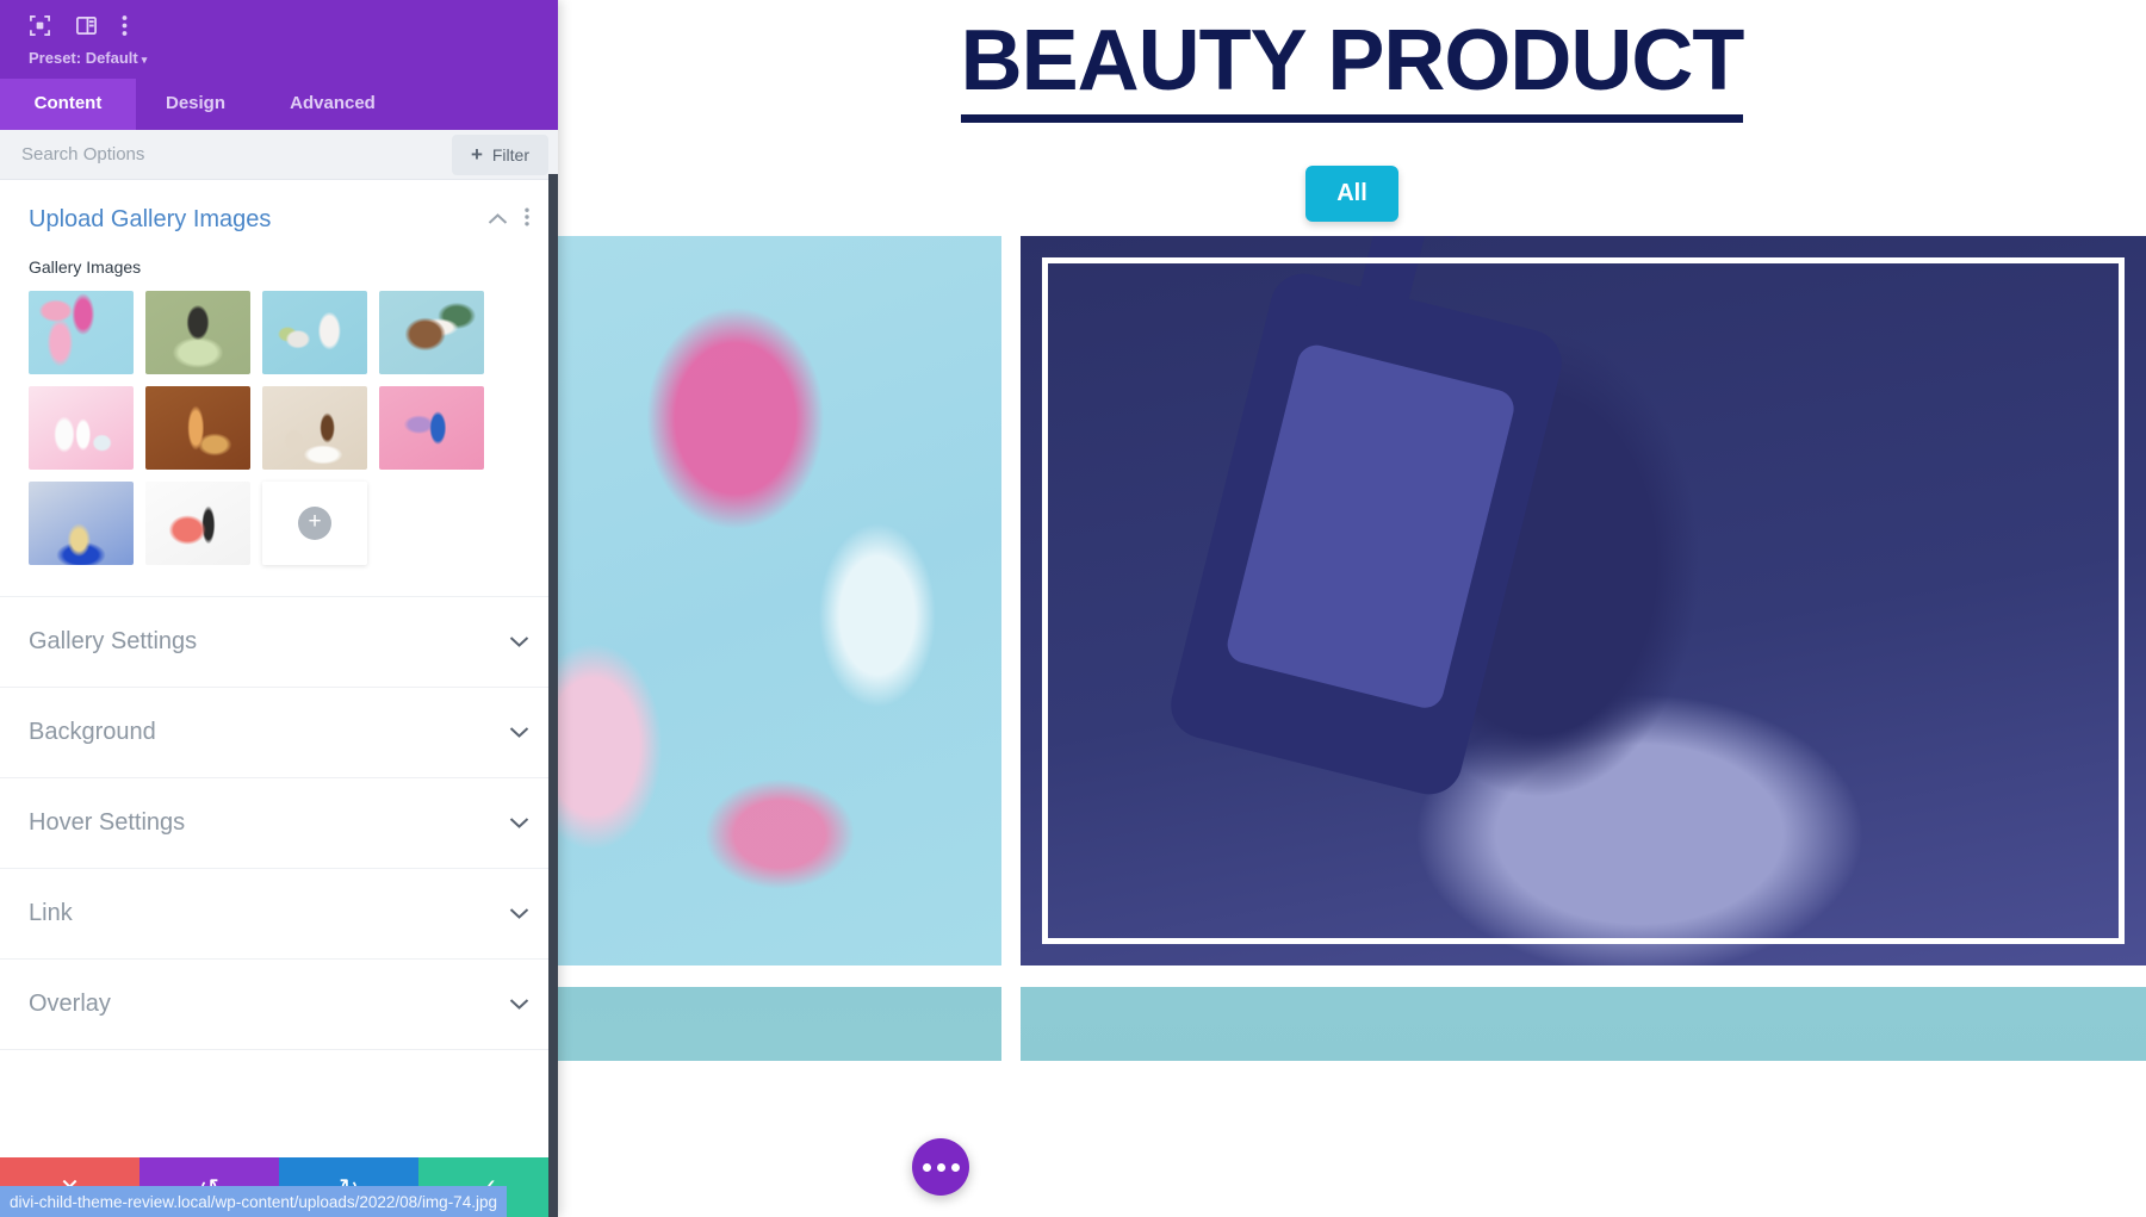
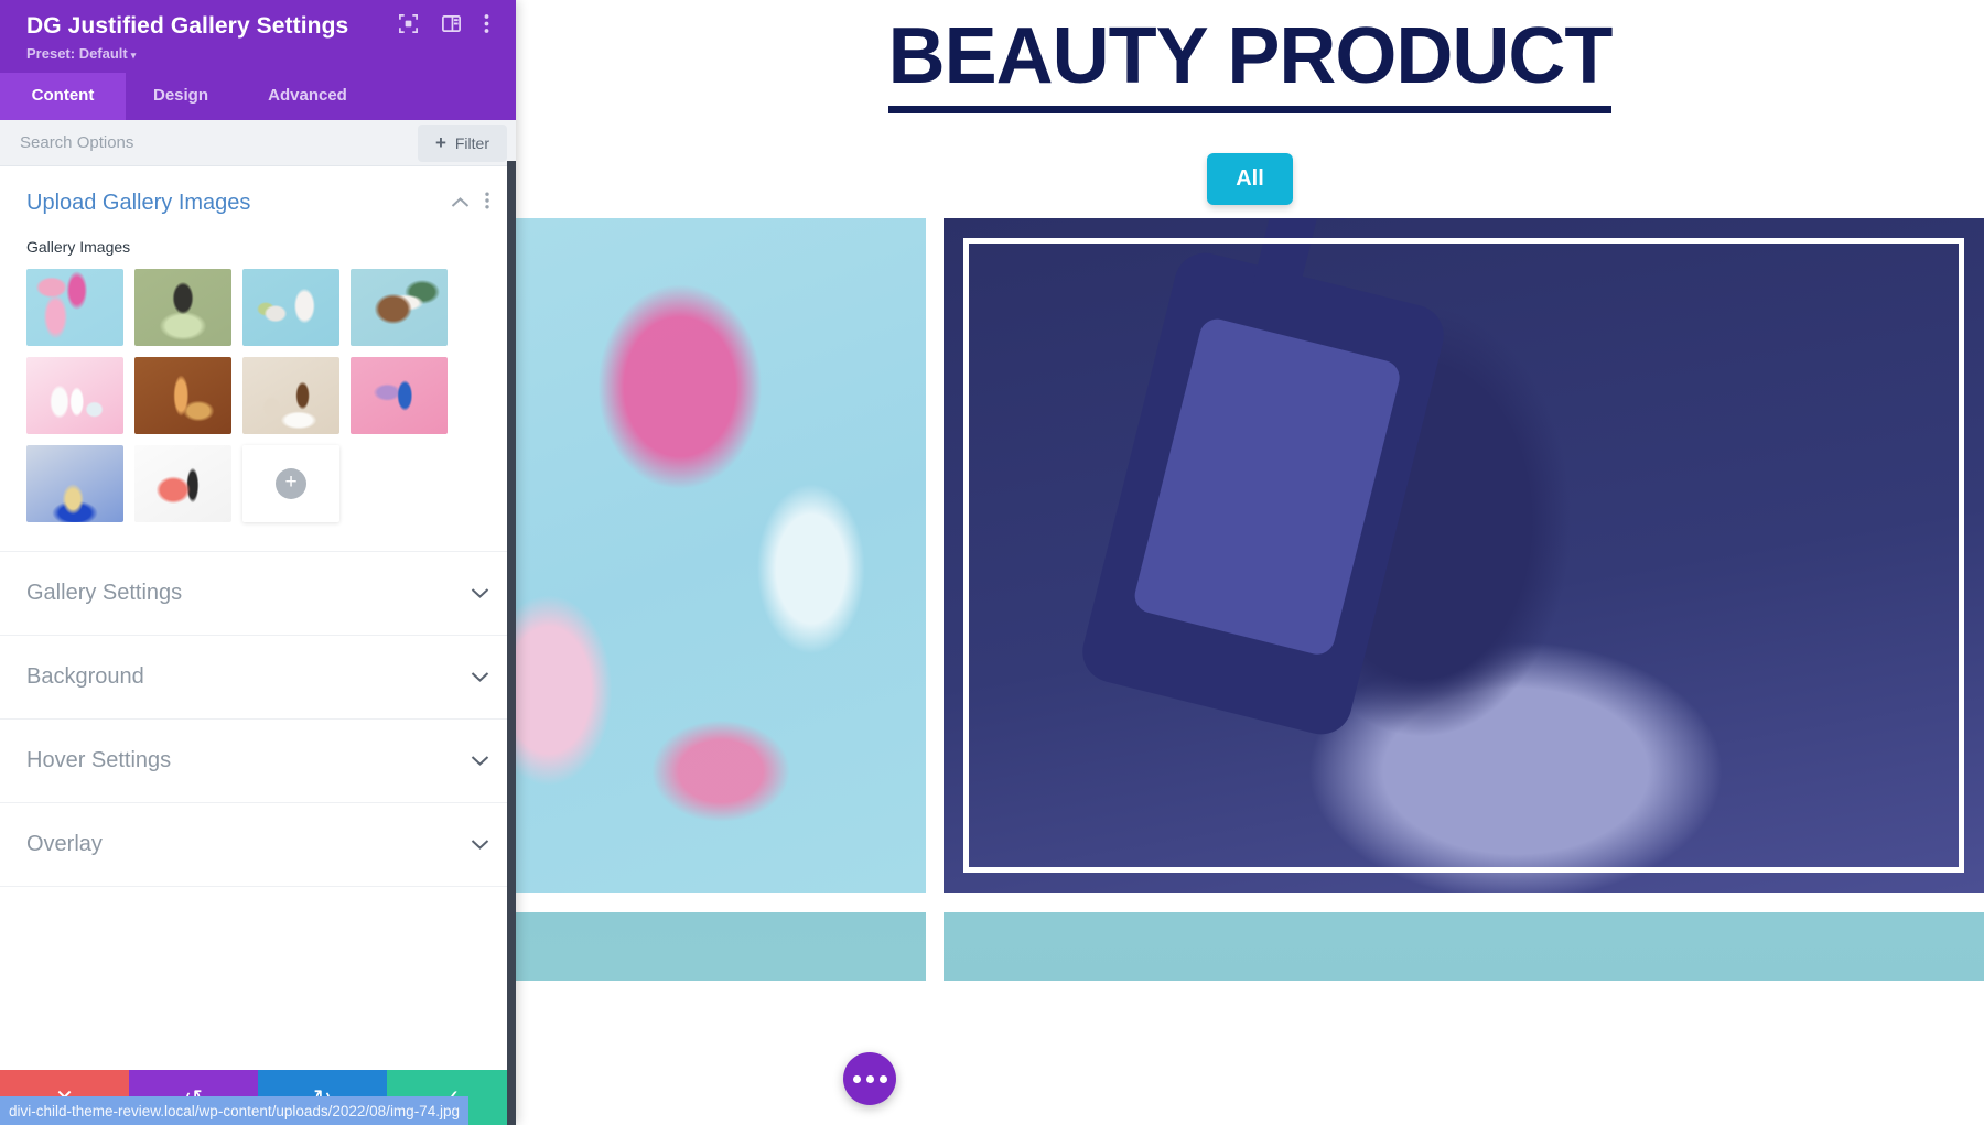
  BEAUTY PRODUCT
  All
+ DG Justified Gallery Settings
  Preset: Default ▾
  Content
  Design
  Advanced
  Search Options
  +
  Filter
  Upload Gallery Images
  Gallery Images
  +
  Gallery Settings
  Background
  Hover Settings
- Link
  Overlay
  divi-child-theme-review.local/wp-content/uploads/2022/08/img-74.jpg
